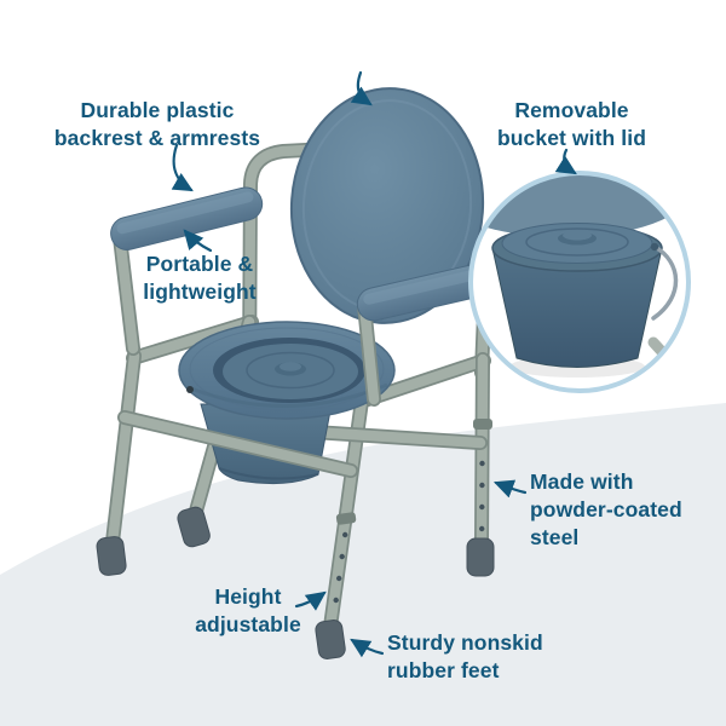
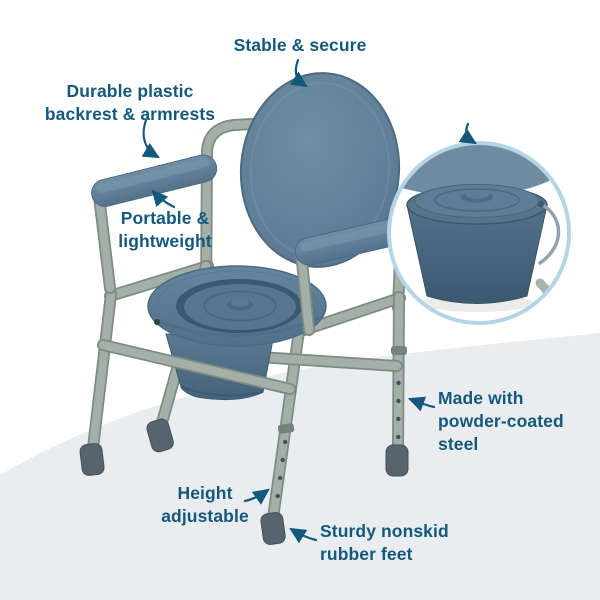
+ Stable & secure
  Durable plastic
  backrest & armrests
- Removable
- bucket with lid
  Portable &
  lightweight
  Made with
  powder-coated
  steel
  Height
  adjustable
  Sturdy nonskid
  rubber feet
